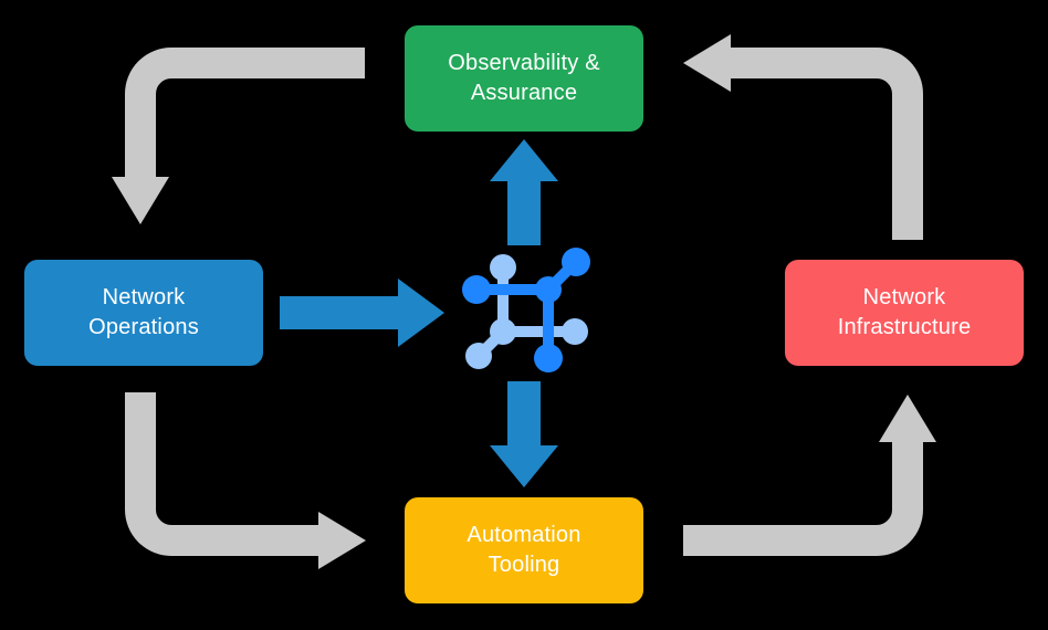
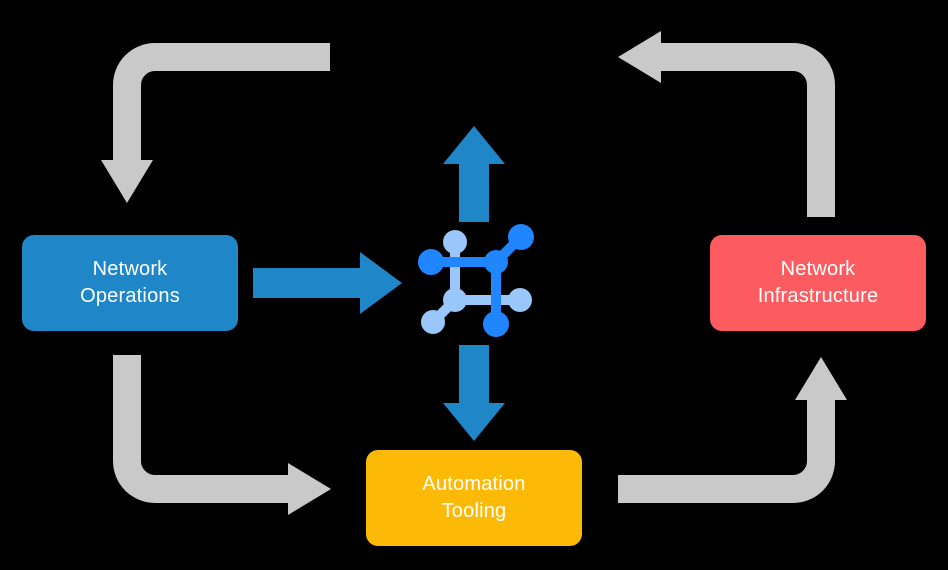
- Observability &
- Assurance
  Network
  Operations
  Network
  Infrastructure
  Automation
  Tooling
